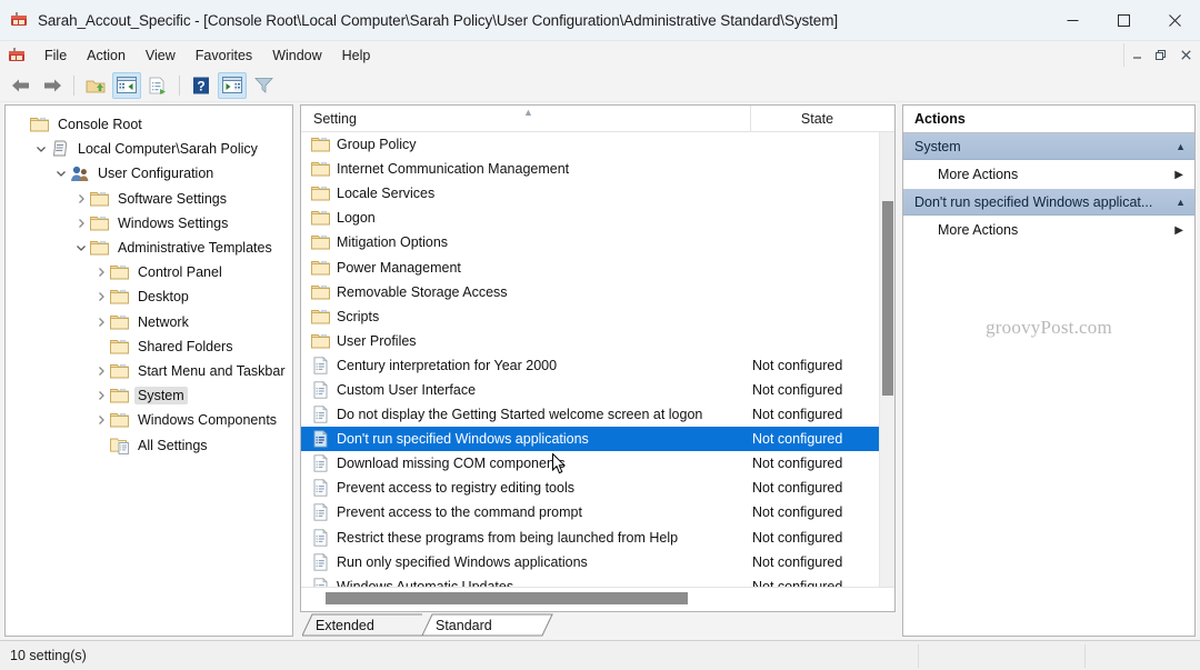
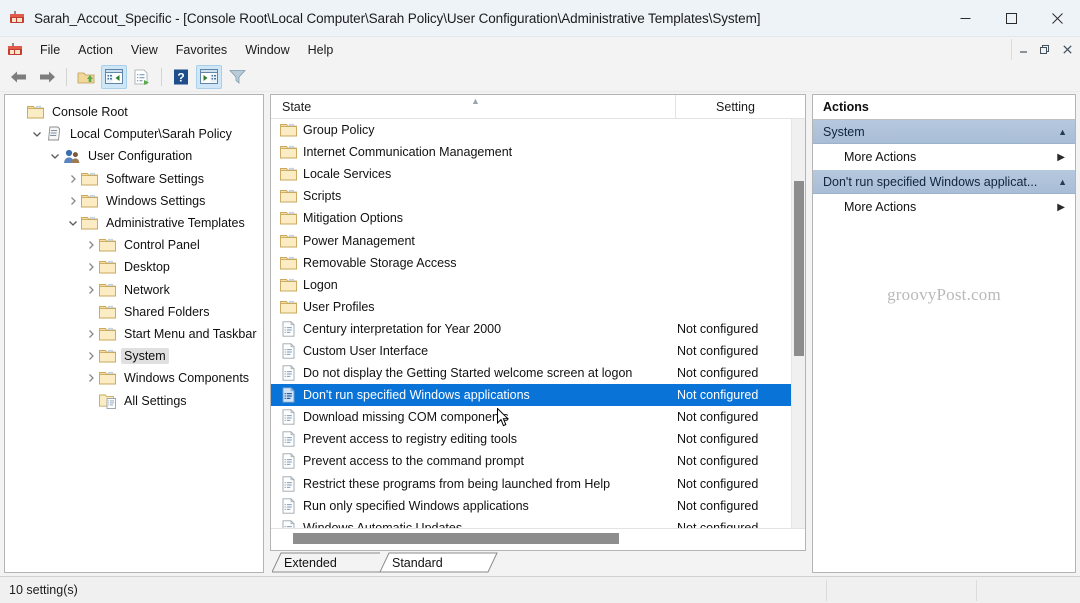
- Sarah_Accout_Specific - [Console Root\Local Computer\Sarah Policy\User Configuration\Administrative Standard\System]
+ Sarah_Accout_Specific - [Console Root\Local Computer\Sarah Policy\User Configuration\Administrative Templates\System]
  File
  Action
  View
  Favorites
  Window
  Help
  ?
  Console Root
  Local Computer\Sarah Policy
  User Configuration
  Software Settings
  Windows Settings
  Administrative Templates
  Control Panel
  Desktop
  Network
  Shared Folders
  Start Menu and Taskbar
  System
  Windows Components
  All Settings
- Setting
+ State
  ▲
- State
+ Setting
  Group Policy
  Internet Communication Management
  Locale Services
- Logon
+ Scripts
  Mitigation Options
  Power Management
  Removable Storage Access
- Scripts
+ Logon
  User Profiles
  Century interpretation for Year 2000
  Not configured
  Custom User Interface
  Not configured
  Do not display the Getting Started welcome screen at logon
  Not configured
  Don't run specified Windows applications
  Not configured
  Download missing COM componen
  Not configured
  Prevent access to registry editing tools
  Not configured
  Prevent access to the command prompt
  Not configured
  Restrict these programs from being launched from Help
  Not configured
  Run only specified Windows applications
  Not configured
  Extended
  Standard
  Actions
  System
  ▲
  More Actions
  ▶
  Don't run specified Windows applicat...
  ▲
  More Actions
  ▶
  groovyPost.com
  10 setting(s)
